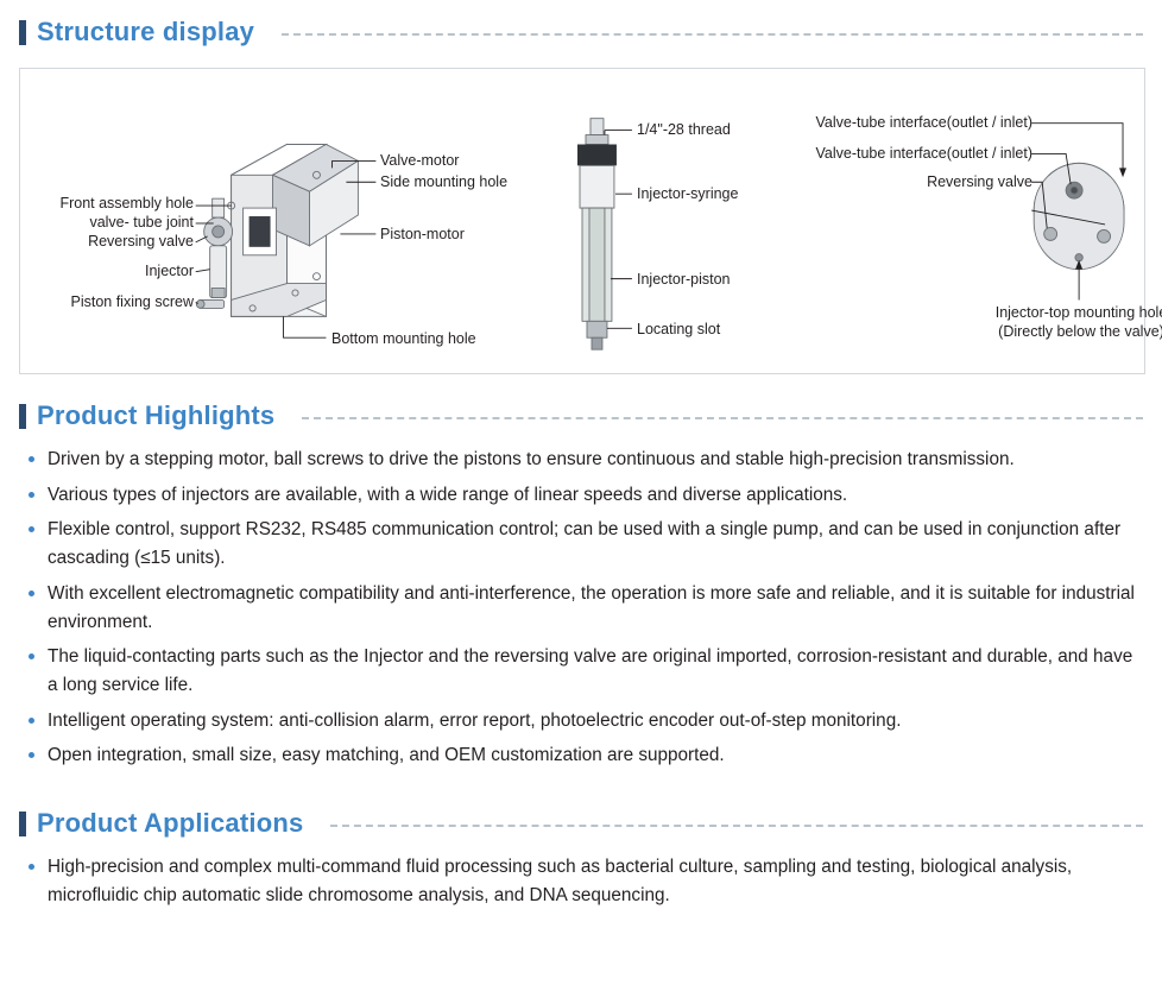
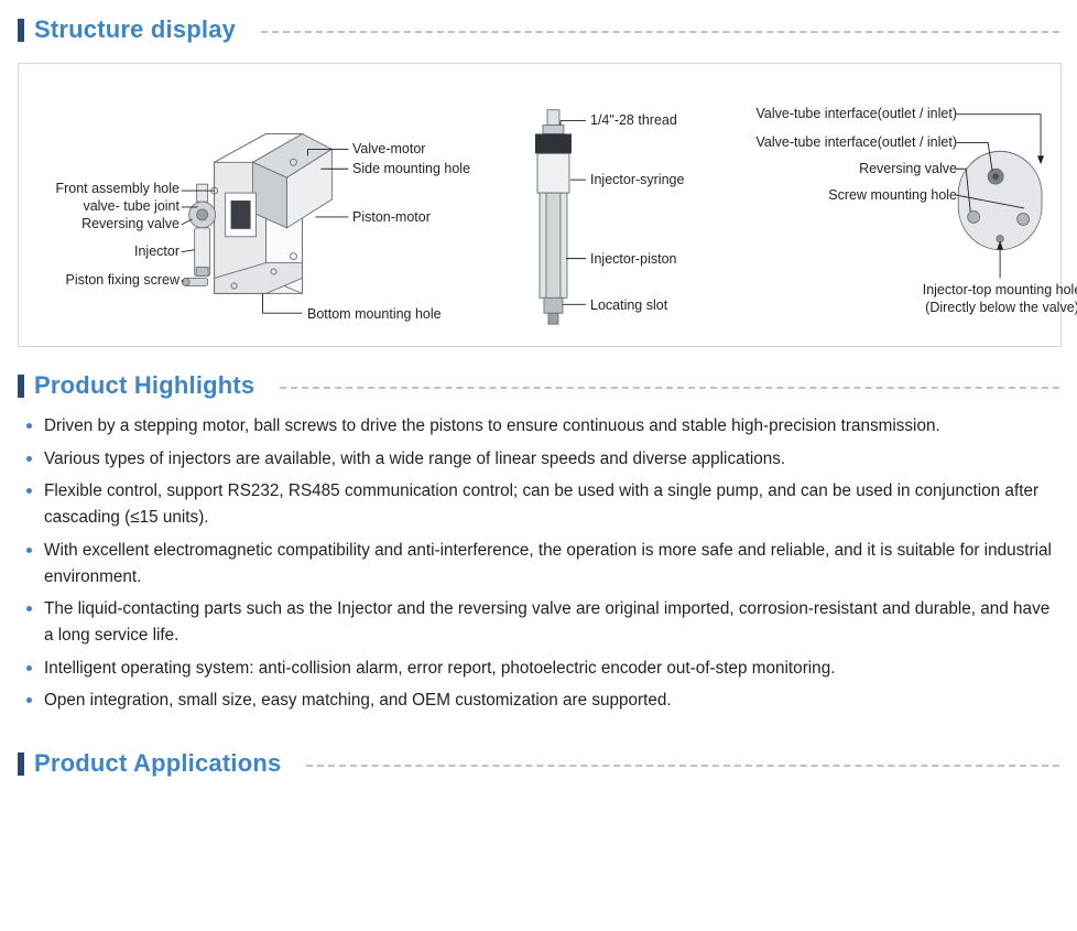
  Structure display
  Front assembly hole
  valve- tube joint
  Reversing valve
  Injector
  Piston fixing screw
  Valve-motor
  Side mounting hole
  Piston-motor
  Bottom mounting hole
  1/4"-28 thread
  Injector-syringe
  Injector-piston
  Locating slot
  Valve-tube interface(outlet / inlet)
  Valve-tube interface(outlet / inlet)
  Reversing valve
+ Screw mounting hole
  Injector-top mounting hol
  (Directly below the valve
  Product Highlights
  Driven by a stepping motor, ball screws to drive the pistons to ensure continuous and stable high-precision transmission.
  Various types of injectors are available, with a wide range of linear speeds and diverse applications.
  Flexible control, support RS232, RS485 communication control; can be used with a single pump, and can be used in conjunction after cascading (≤15 units).
  With excellent electromagnetic compatibility and anti-interference, the operation is more safe and reliable, and it is suitable for industrial environment.
  The liquid-contacting parts such as the Injector and the reversing valve are original imported, corrosion-resistant and durable, and have a long service life.
  Intelligent operating system: anti-collision alarm, error report, photoelectric encoder out-of-step monitoring.
  Open integration, small size, easy matching, and OEM customization are supported.
  Product Applications
- High-precision and complex multi-command fluid processing such as bacterial culture, sampling and testing, biological analysis, microfluidic chip automatic slide chromosome analysis, and DNA sequencing.
